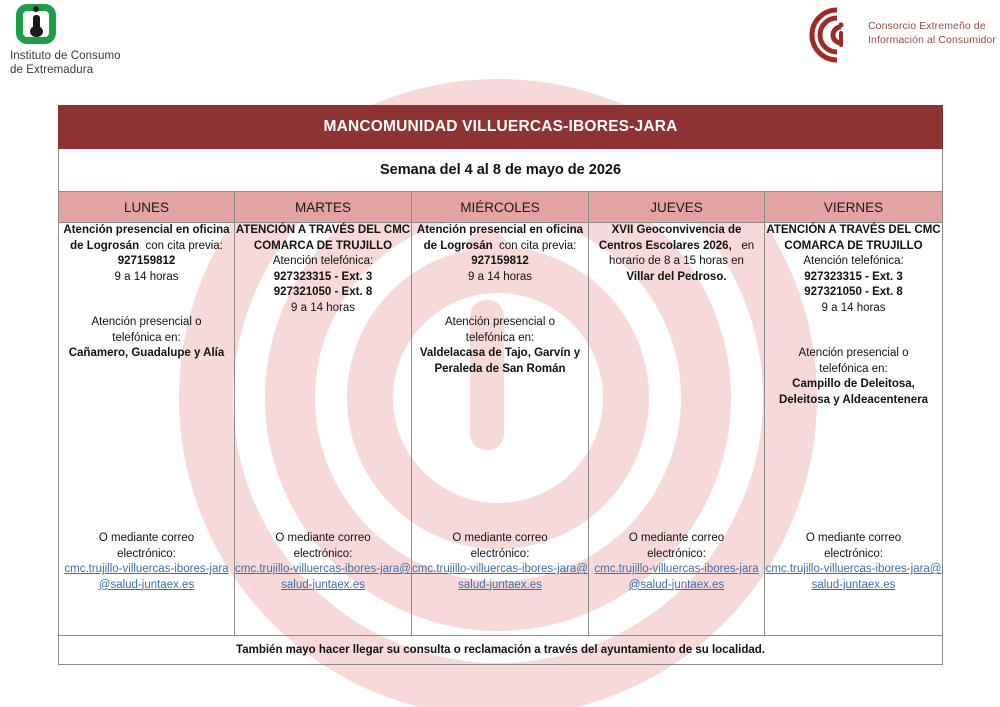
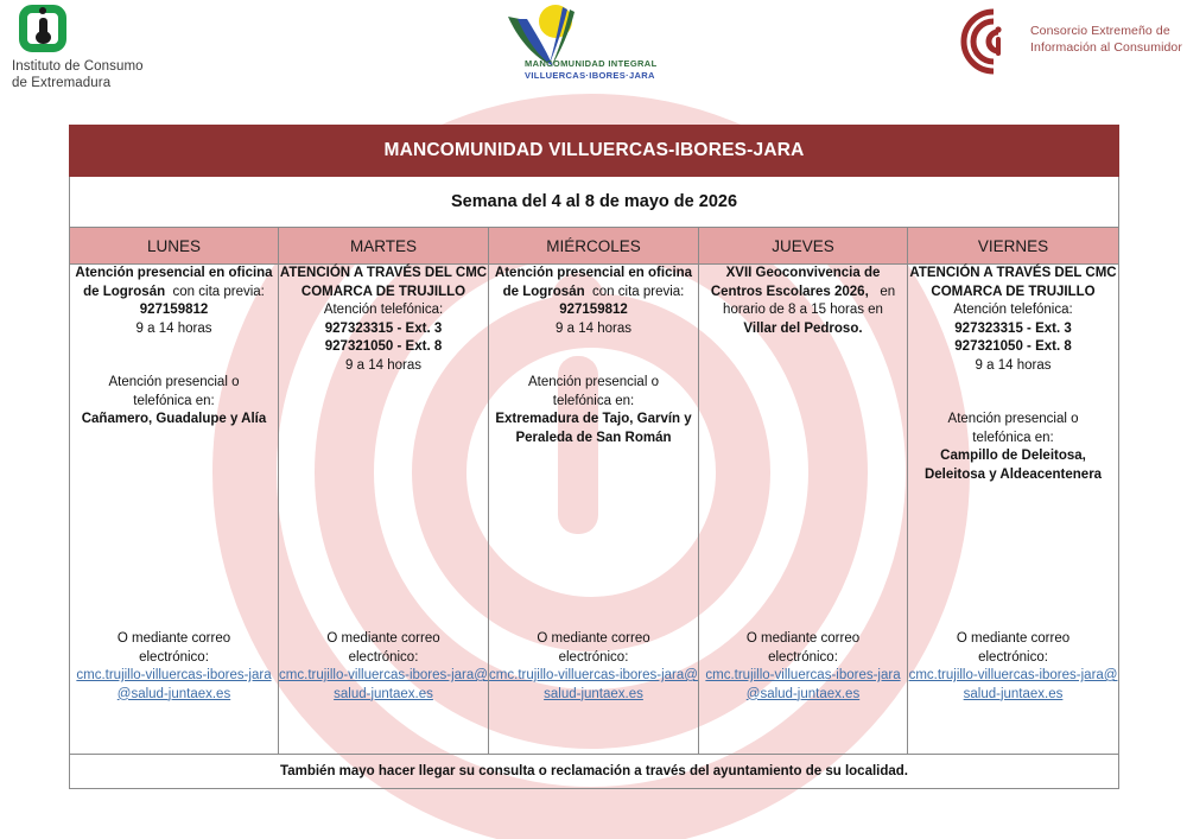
  Instituto de Consumo
  de Extremadura
+ MANCOMUNIDAD INTEGRAL
+ VILLUERCAS·IBORES·JARA
  Consorcio Extremeño de
  Información al Consumidor
  MANCOMUNIDAD VILLUERCAS-IBORES-JARA
  Semana del 4 al 8 de mayo de 2026
  LUNES	MARTES	MIÉRCOLES	JUEVES	VIERNES
- Atención presencial en oficina de Logrosán con cita previa: 927159812 9 a 14 horas Atención presencial o telefónica en: Cañamero, Guadalupe y Alía O mediante correo electrónico: cmc.trujillo-villuercas-ibores-jara@salud-juntaex.es	ATENCIÓN A TRAVÉS DEL CMC COMARCA DE TRUJILLO Atención telefónica: 927323315 - Ext. 3 927321050 - Ext. 8 9 a 14 horas O mediante correo electrónico: cmc.trujillo-villuercas-ibores-jara@salud-juntaex.es	Atención presencial en oficina de Logrosán con cita previa: 927159812 9 a 14 horas Atención presencial o telefónica en: Valdelacasa de Tajo, Garvín y Peraleda de San Román O mediante correo electrónico: cmc.trujillo-villuercas-ibores-jara@salud-juntaex.es	XVII Geoconvivencia de Centros Escolares 2026, en horario de 8 a 15 horas en Villar del Pedroso. O mediante correo electrónico: cmc.trujillo-villuercas-ibores-jara@salud-juntaex.es	ATENCIÓN A TRAVÉS DEL CMC COMARCA DE TRUJILLO Atención telefónica: 927323315 - Ext. 3 927321050 - Ext. 8 9 a 14 horas Atención presencial o telefónica en: Campillo de Deleitosa, Deleitosa y Aldeacentenera O mediante correo electrónico: cmc.trujillo-villuercas-ibores-jara@salud-juntaex.es
+ Atención presencial en oficina de Logrosán con cita previa: 927159812 9 a 14 horas Atención presencial o telefónica en: Cañamero, Guadalupe y Alía O mediante correo electrónico: cmc.trujillo-villuercas-ibores-jara@salud-juntaex.es	ATENCIÓN A TRAVÉS DEL CMC COMARCA DE TRUJILLO Atención telefónica: 927323315 - Ext. 3 927321050 - Ext. 8 9 a 14 horas O mediante correo electrónico: cmc.trujillo-villuercas-ibores-jara@salud-juntaex.es	Atención presencial en oficina de Logrosán con cita previa: 927159812 9 a 14 horas Atención presencial o telefónica en: Extremadura de Tajo, Garvín y Peraleda de San Román O mediante correo electrónico: cmc.trujillo-villuercas-ibores-jara@salud-juntaex.es	XVII Geoconvivencia de Centros Escolares 2026, en horario de 8 a 15 horas en Villar del Pedroso. O mediante correo electrónico: cmc.trujillo-villuercas-ibores-jara@salud-juntaex.es	ATENCIÓN A TRAVÉS DEL CMC COMARCA DE TRUJILLO Atención telefónica: 927323315 - Ext. 3 927321050 - Ext. 8 9 a 14 horas Atención presencial o telefónica en: Campillo de Deleitosa, Deleitosa y Aldeacentenera O mediante correo electrónico: cmc.trujillo-villuercas-ibores-jara@salud-juntaex.es
  También mayo hacer llegar su consulta o reclamación a través del ayuntamiento de su localidad.
